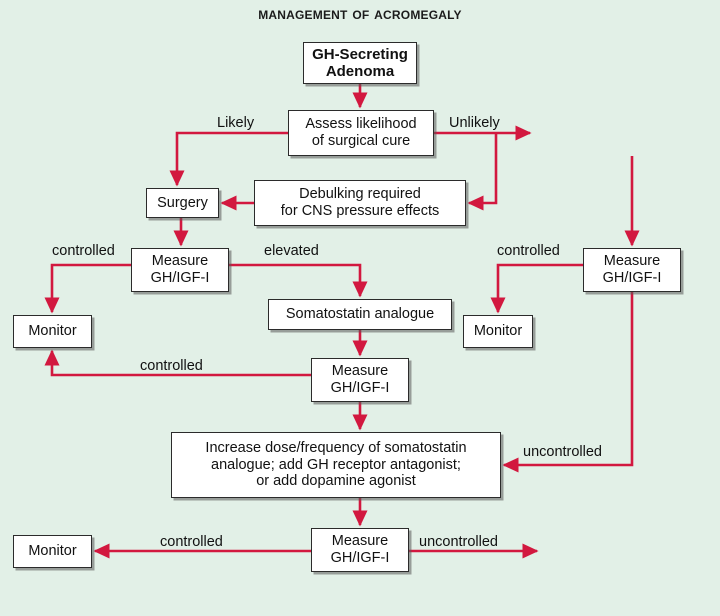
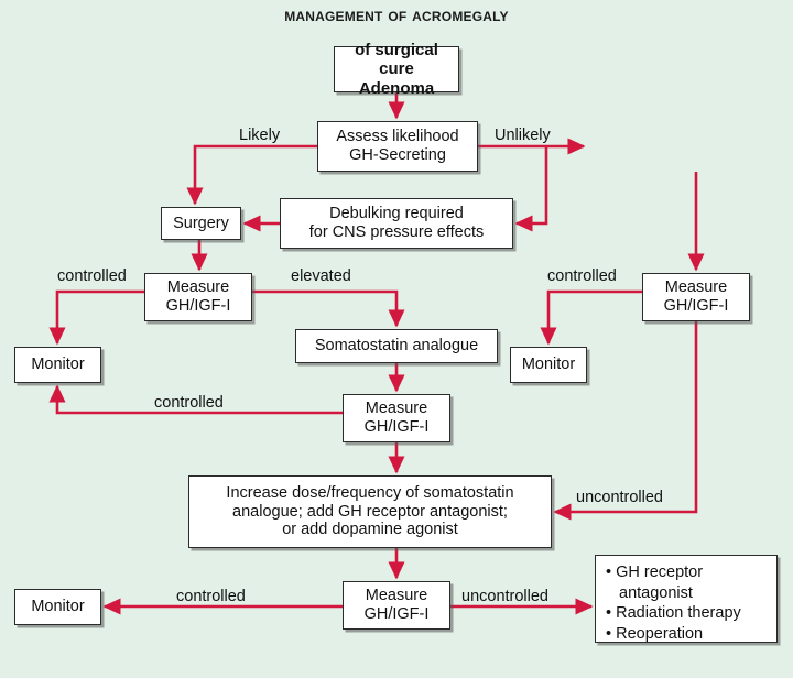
  management of acromegaly
- GH-Secreting
+ of surgical cure
  Adenoma
  Assess likelihood
- of surgical cure
+ GH-Secreting
  Surgery
  Debulking required
  for CNS pressure effects
  Measure
  GH/IGF-I
  Measure
  GH/IGF-I
  Monitor
  Monitor
  Somatostatin analogue
  Measure
  GH/IGF-I
  Increase dose/frequency of somatostatin
  analogue; add GH receptor antagonist;
  or add dopamine agonist
  Measure
  GH/IGF-I
  Monitor
+ • GH receptor
+ antagonist
+ • Radiation therapy
+ • Reoperation
  Likely
  Unlikely
  controlled
  elevated
  controlled
  controlled
  uncontrolled
  controlled
  uncontrolled
